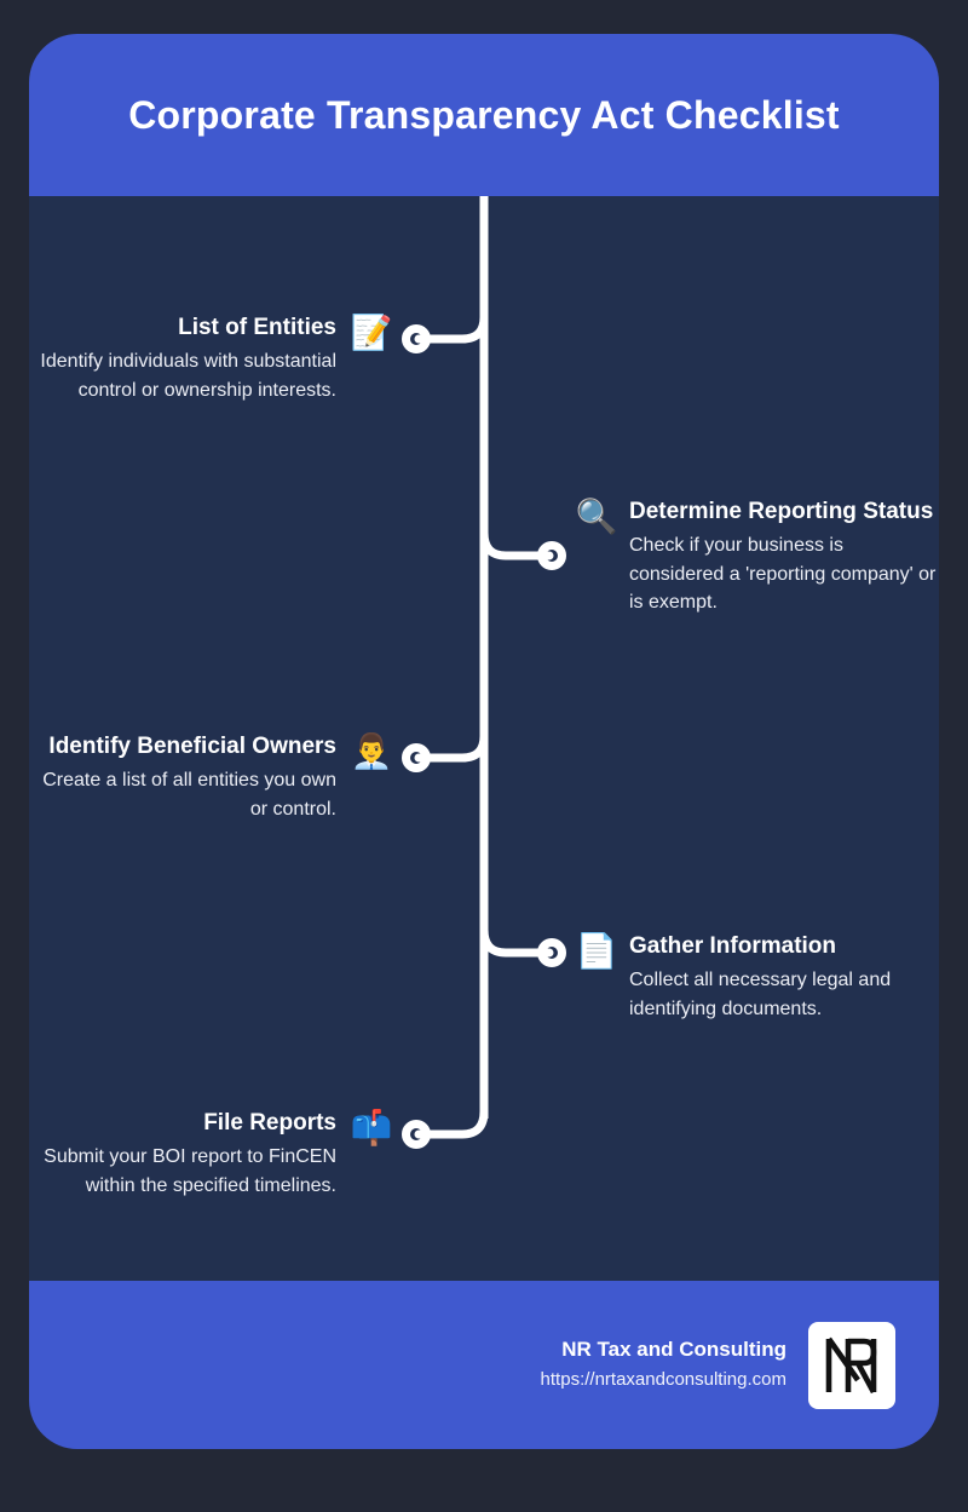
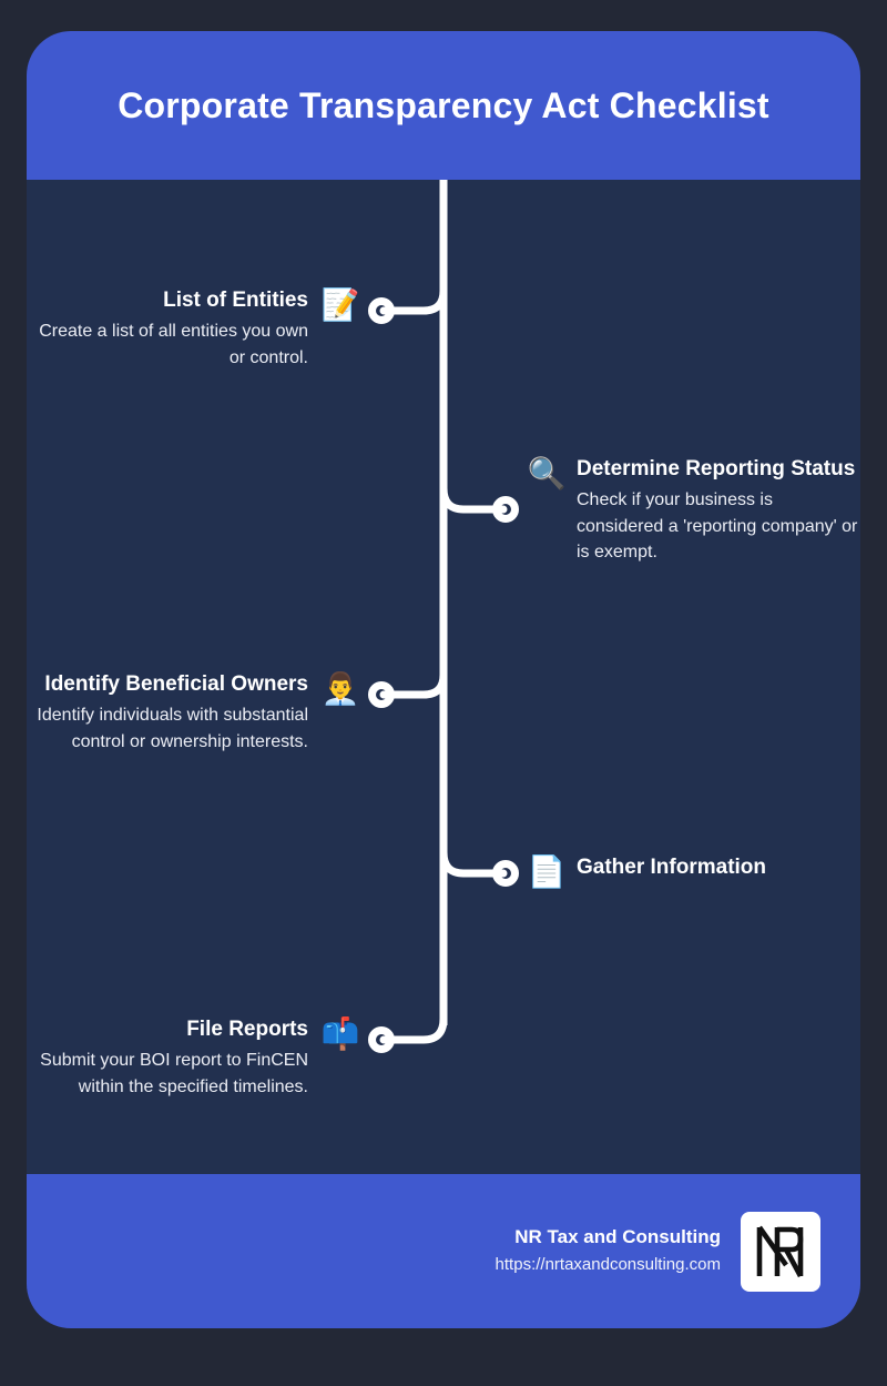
  Corporate Transparency Act Checklist
  List of Entities
- Identify individuals with substantial control or ownership interests.
+ Create a list of all entities you own or control.
  📝
  🔍
  Determine Reporting Status
  Check if your business is considered a 'reporting company' or is exempt.
  Identify Beneficial Owners
- Create a list of all entities you own or control.
+ Identify individuals with substantial control or ownership interests.
  👨‍💼
  📄
  Gather Information
- Collect all necessary legal and identifying documents.
  File Reports
  Submit your BOI report to FinCEN within the specified timelines.
  📫
  NR Tax and Consulting
  https://nrtaxandconsulting.com
